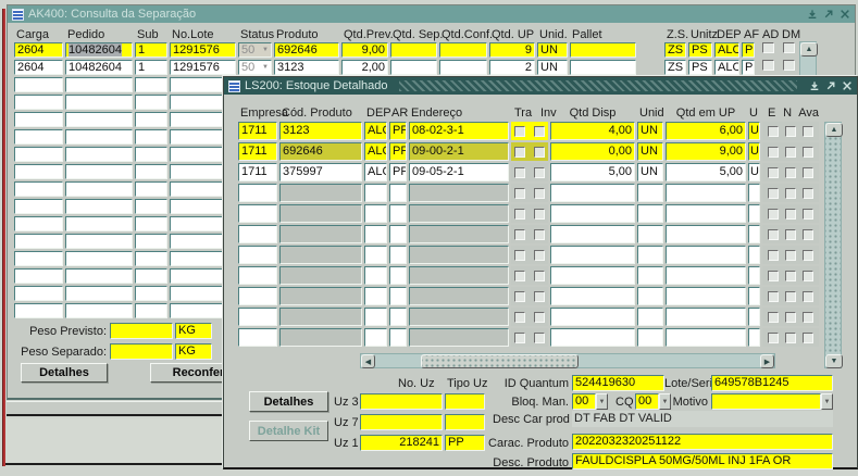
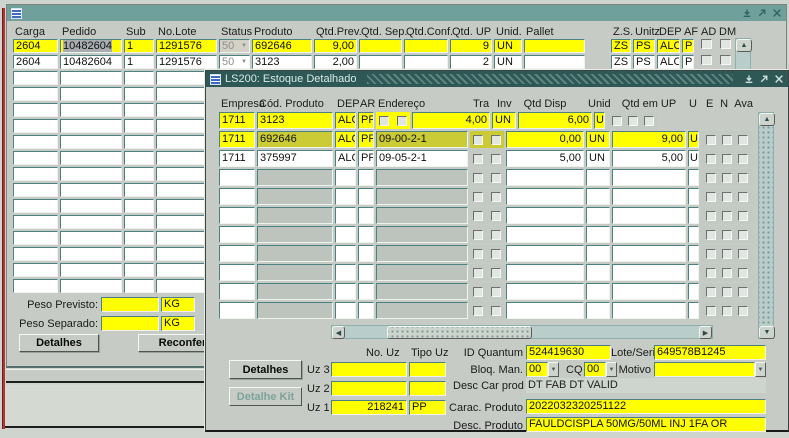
- AK400: Consulta da Separação
  Carga
  Pedido
  Sub
  No.Lote
  Status
  Produto
  Qtd.Prev
  Qtd. Sep
  Qtd.Conf
  Qtd. UP
  Unid.
  Pallet
  Z.S.
  Unit
  DEP
  AF
  AD
  DM
  2604
  10482604
  1
  1291576
  50
  692646
  9,00
  9
  UN
  ZS
  PS
  ALC
  2604
  10482604
  1
  1291576
  50
  3123
  2,00
  2
  UN
  ZS
  PS
  ALC
  Peso Previsto:
  KG
  Peso Separado:
  KG
  Detalhes
  Reconfe
  LS200: Estoque Detalhado
  Empres
  Cód. Produto
  DEP
  AR
  Endereço
  Tra
  Inv
  Qtd Disp
  Unid
  Qtd em UP
  U
  E
  N
  Ava
  1711
  3123
  ALC
  PP
- 08-02-3-1
  4,00
  UN
  6,00
  1711
  692646
  ALC
  PP
  09-00-2-1
  0,00
  UN
  9,00
  1711
  375997
  ALC
  PP
  09-05-2-1
  5,00
  UN
  5,00
  Detalhes
  Detalhe Kit
  No. Uz
  Tipo Uz
  Uz 3
- Uz 7
+ Uz 2
  Uz 1
  218241
  PP
  ID Quantum
  524419630
  Lote/Ser
  649578B1245
  Bloq. Man.
  00
  CQ
  00
  Motivo
  Desc Car prod
  DT FAB DT VALID
  Carac. Produto
  2022032320251122
  Desc. Produto
  FAULDCISPLA 50MG/50ML INJ 1FA OR
